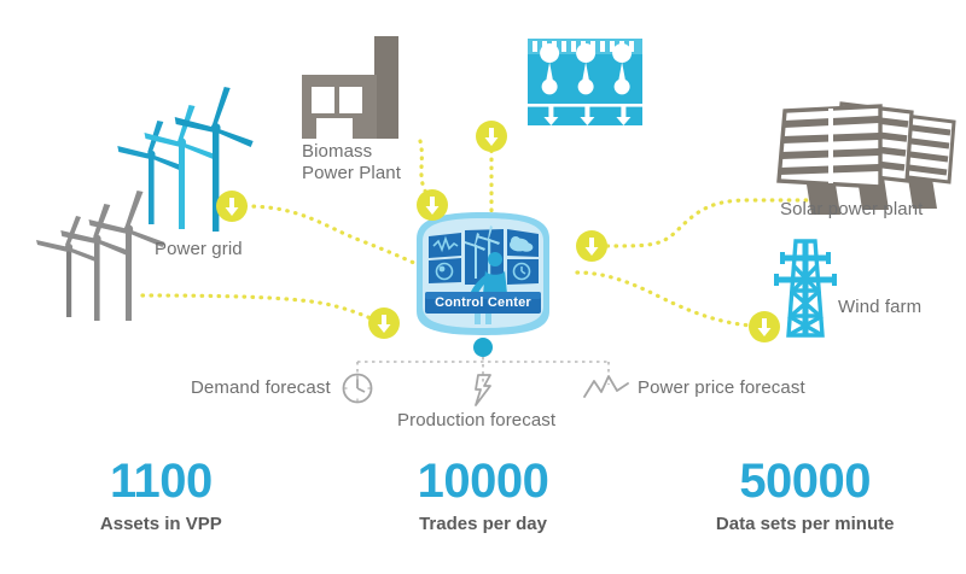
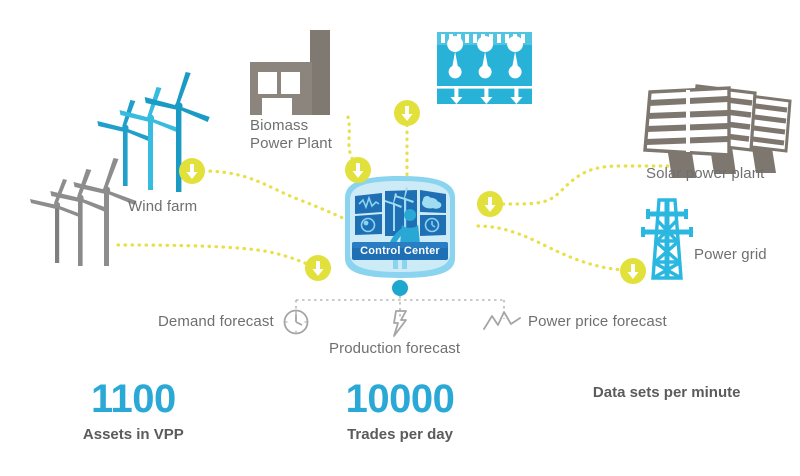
  Control Center
- Power grid
+ Wind farm
  Biomass
  Power Plant
  Solar power plant
- Wind farm
+ Power grid
  Demand forecast
  Production forecast
  Power price forecast
  1100
  Assets in VPP
  10000
  Trades per day
- 50000
  Data sets per minute
